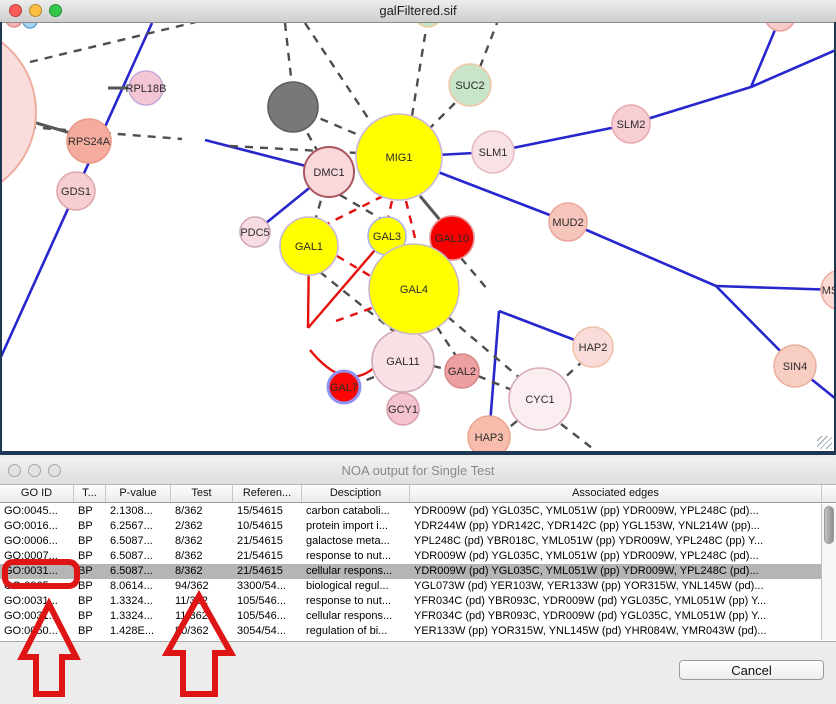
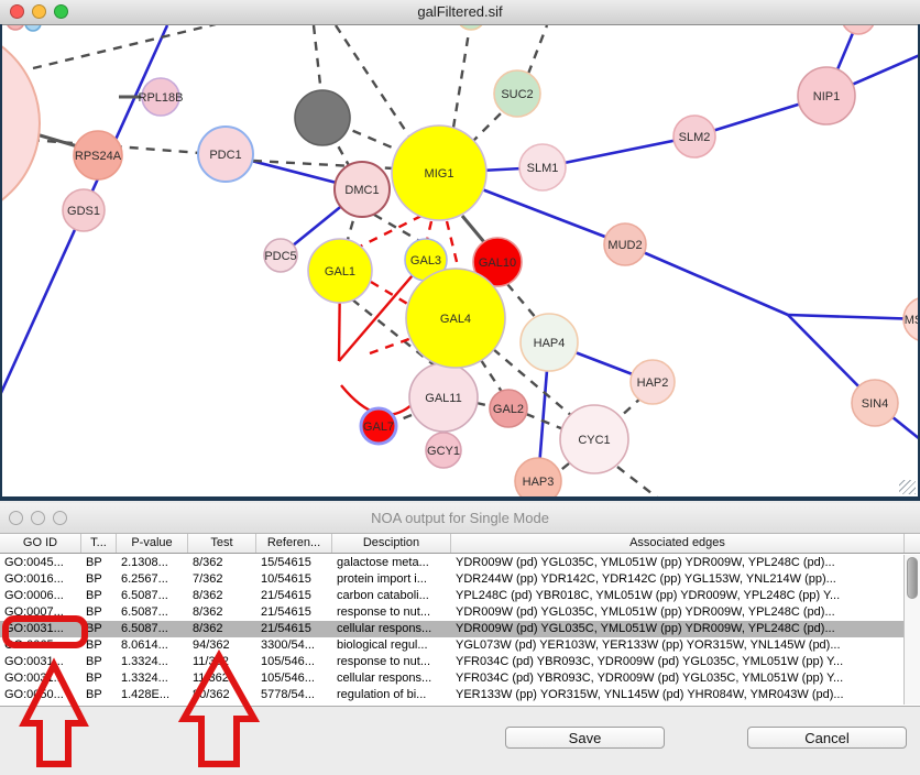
  RPL18B
  RPS24A
+ PDC1
  GDS1
  MIG1
  DMC1
  SUC2
  SLM1
  SLM2
+ NIP1
  MUD2
  SIN4
  HAP2
+ HAP4
  CYC1
  HAP3
  GCY1
  GAL11
  GAL2
  GAL10
  GAL3
  GAL1
  GAL7
  GAL4
  PDC5
  galFiltered.sif
- NOA output for Single Test
+ NOA output for Single Mode
  GO ID T... P-value Test Referen... Desciption Associated edges
- GO:0045... BP 2.1308... 8/362 15/54615 carbon cataboli... YDR009W (pd) YGL035C, YML051W (pp) YDR009W, YPL248C (pd)...
+ GO:0045... BP 2.1308... 8/362 15/54615 galactose meta... YDR009W (pd) YGL035C, YML051W (pp) YDR009W, YPL248C (pd)...
- GO:0016... BP 6.2567... 2/362 10/54615 protein import i... YDR244W (pp) YDR142C, YDR142C (pp) YGL153W, YNL214W (pp)...
+ GO:0016... BP 6.2567... 7/362 10/54615 protein import i... YDR244W (pp) YDR142C, YDR142C (pp) YGL153W, YNL214W (pp)...
- GO:0006... BP 6.5087... 8/362 21/54615 galactose meta... YPL248C (pd) YBR018C, YML051W (pp) YDR009W, YPL248C (pp) Y...
+ GO:0006... BP 6.5087... 8/362 21/54615 carbon cataboli... YPL248C (pd) YBR018C, YML051W (pp) YDR009W, YPL248C (pp) Y...
  GO:0007... BP 6.5087... 8/362 21/54615 response to nut... YDR009W (pd) YGL035C, YML051W (pp) YDR009W, YPL248C (pd)...
  GO:0031... BP 6.5087... 8/362 21/54615 cellular respons... YDR009W (pd) YGL035C, YML051W (pp) YDR009W, YPL248C (pd)...
  BP 8.0614... 94/362 3300/54... biological regul... YGL073W (pd) YER103W, YER133W (pp) YOR315W, YNL145W (pd)...
  GO:0031.. BP 1.3324... 11/3 105/546... response to nut... YFR034C (pd) YBR093C, YDR009W (pd) YGL035C, YML051W (pp) Y...
  GO:003. BP 1.3324... 11362 105/546... cellular respons... YFR034C (pd) YBR093C, YDR009W (pd) YGL035C, YML051W (pp) Y...
- GO:050... BP 1.428E... 0/362 3054/54... regulation of bi... YER133W (pp) YOR315W, YNL145W (pd) YHR084W, YMR043W (pd)...
+ GO:050... BP 1.428E... 0/362 5778/54... regulation of bi... YER133W (pp) YOR315W, YNL145W (pd) YHR084W, YMR043W (pd)...
+ Save
  Cancel
